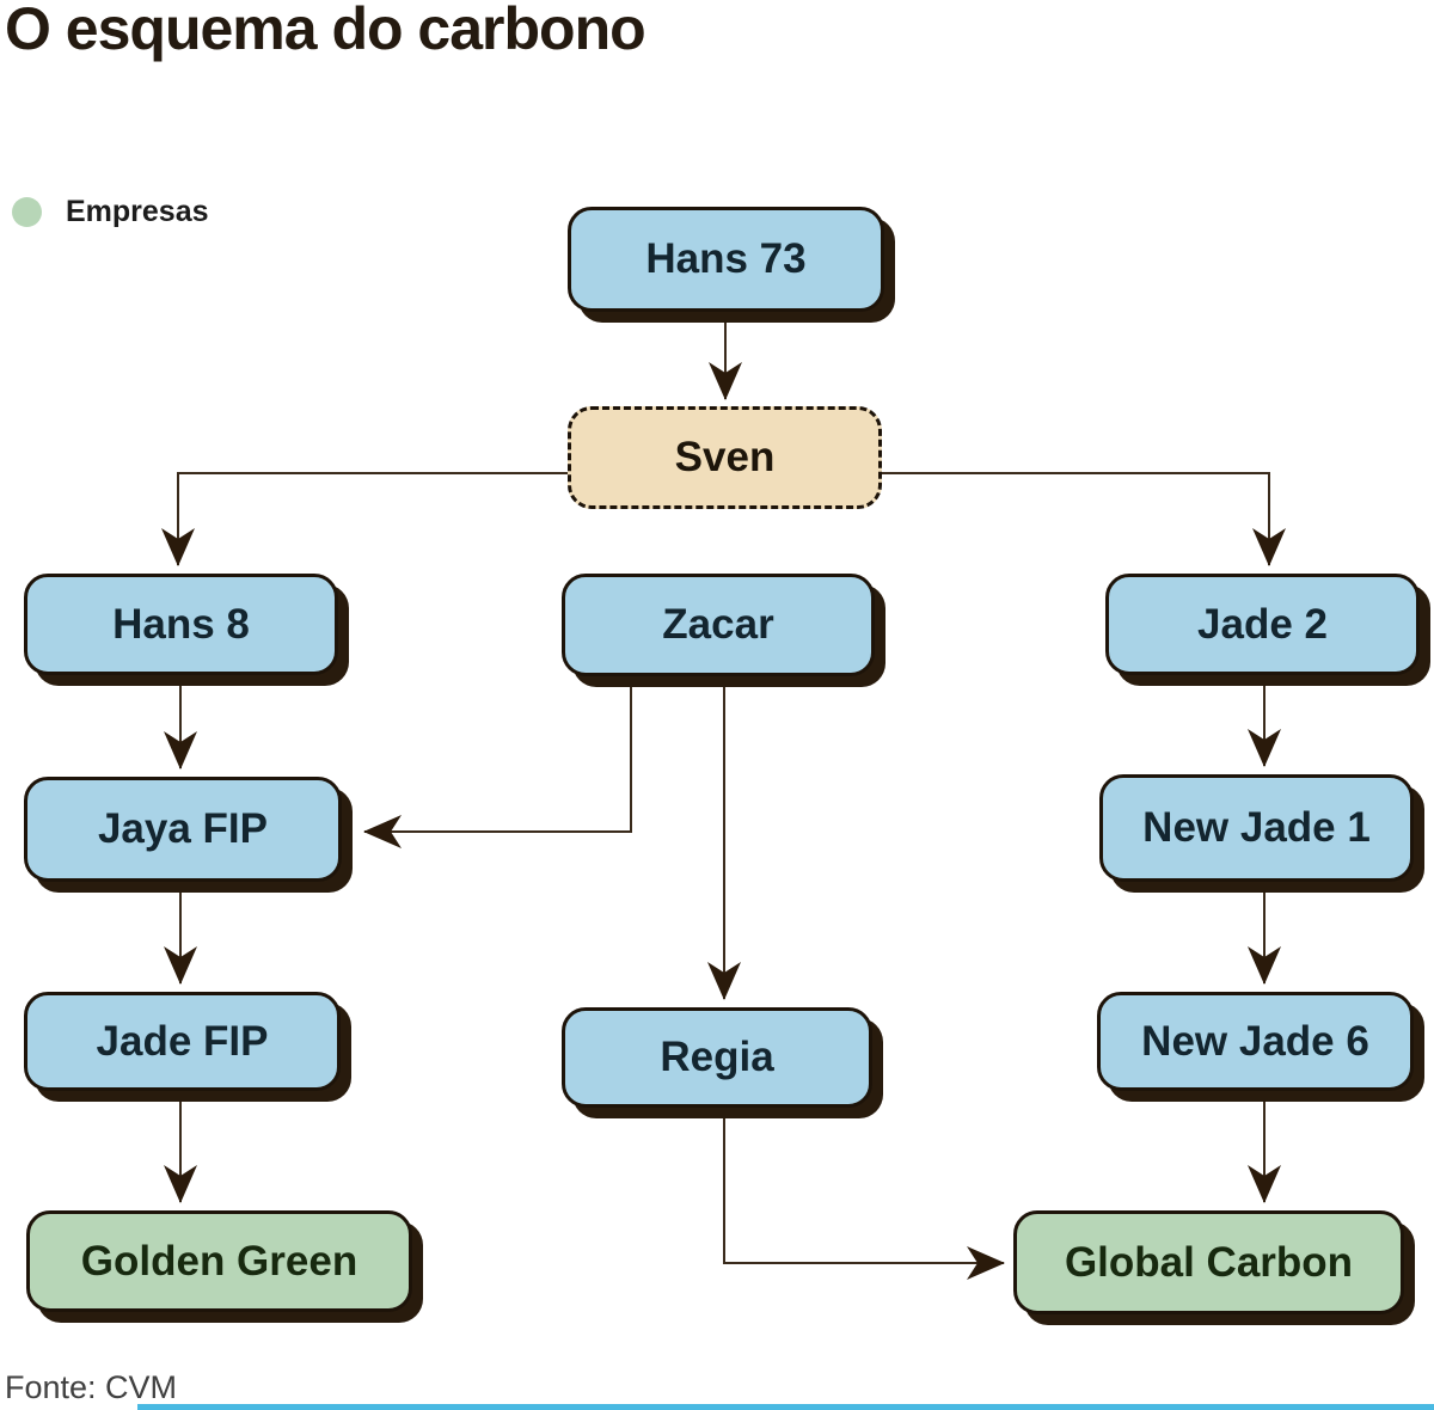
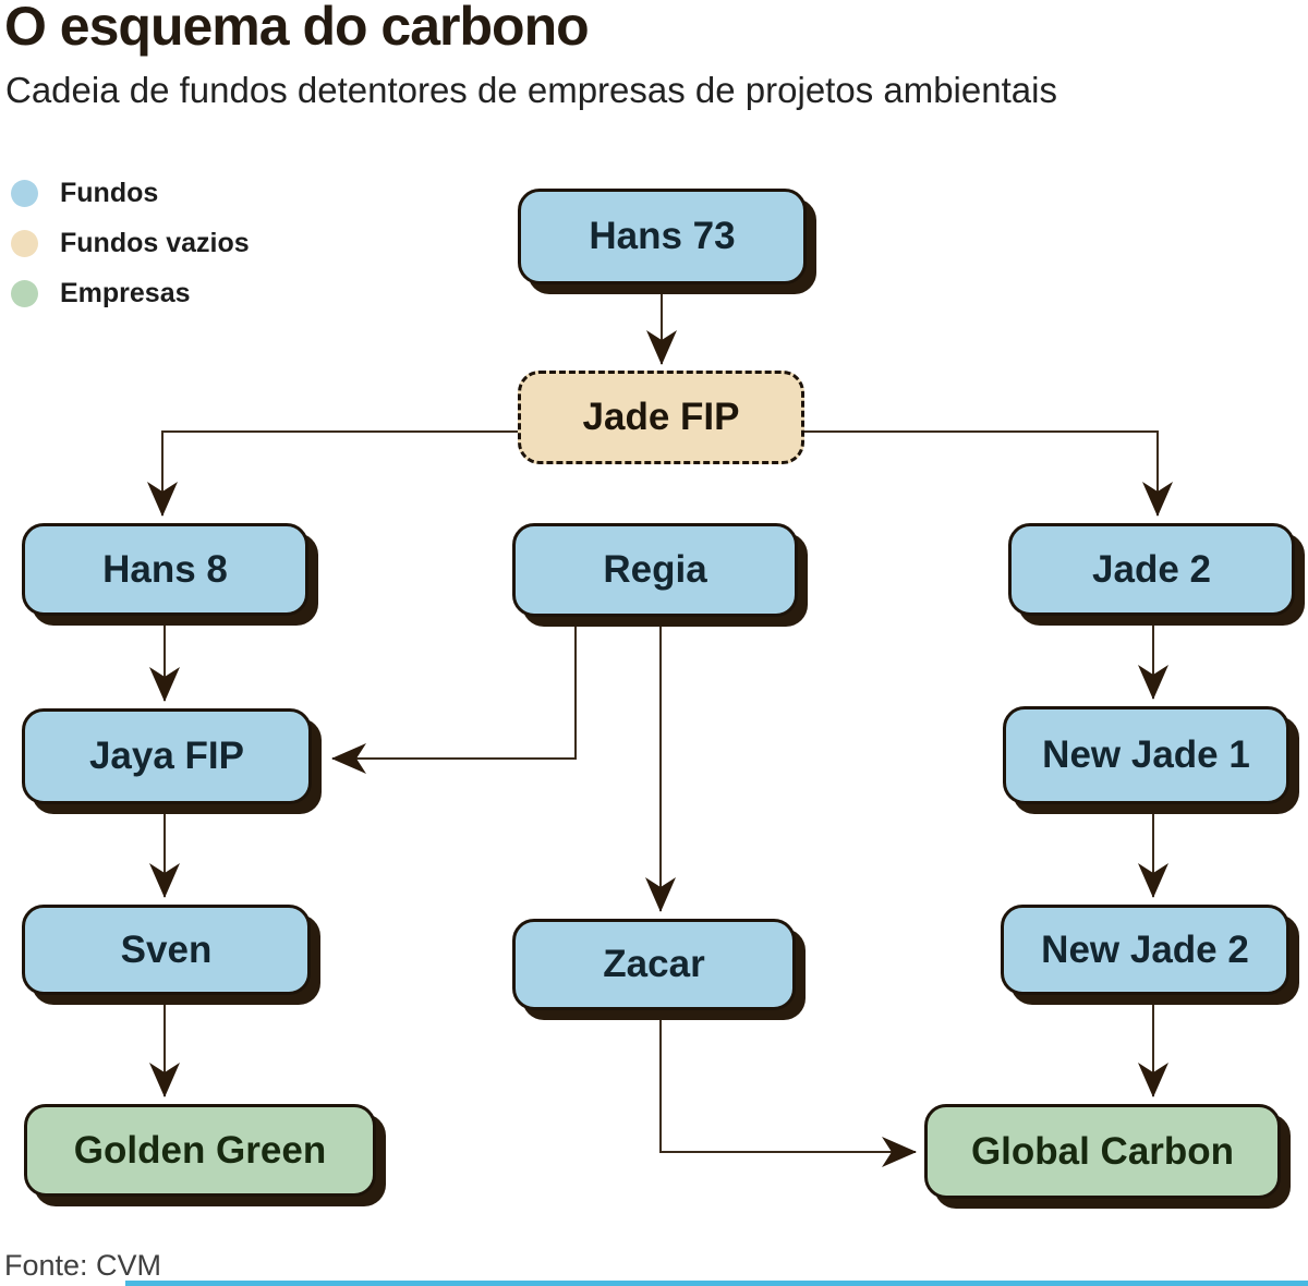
  O esquema do carbono
+ Cadeia de fundos detentores de empresas de projetos ambientais
+ Fundos
+ Fundos vazios
  Empresas
  Hans 73
- Sven
+ Jade FIP
  Hans 8
- Zacar
+ Regia
  Jade 2
  Jaya FIP
  New Jade 1
- Jade FIP
+ Sven
- Regia
+ Zacar
- New Jade 6
+ New Jade 2
  Golden Green
  Global Carbon
  Fonte: CVM
